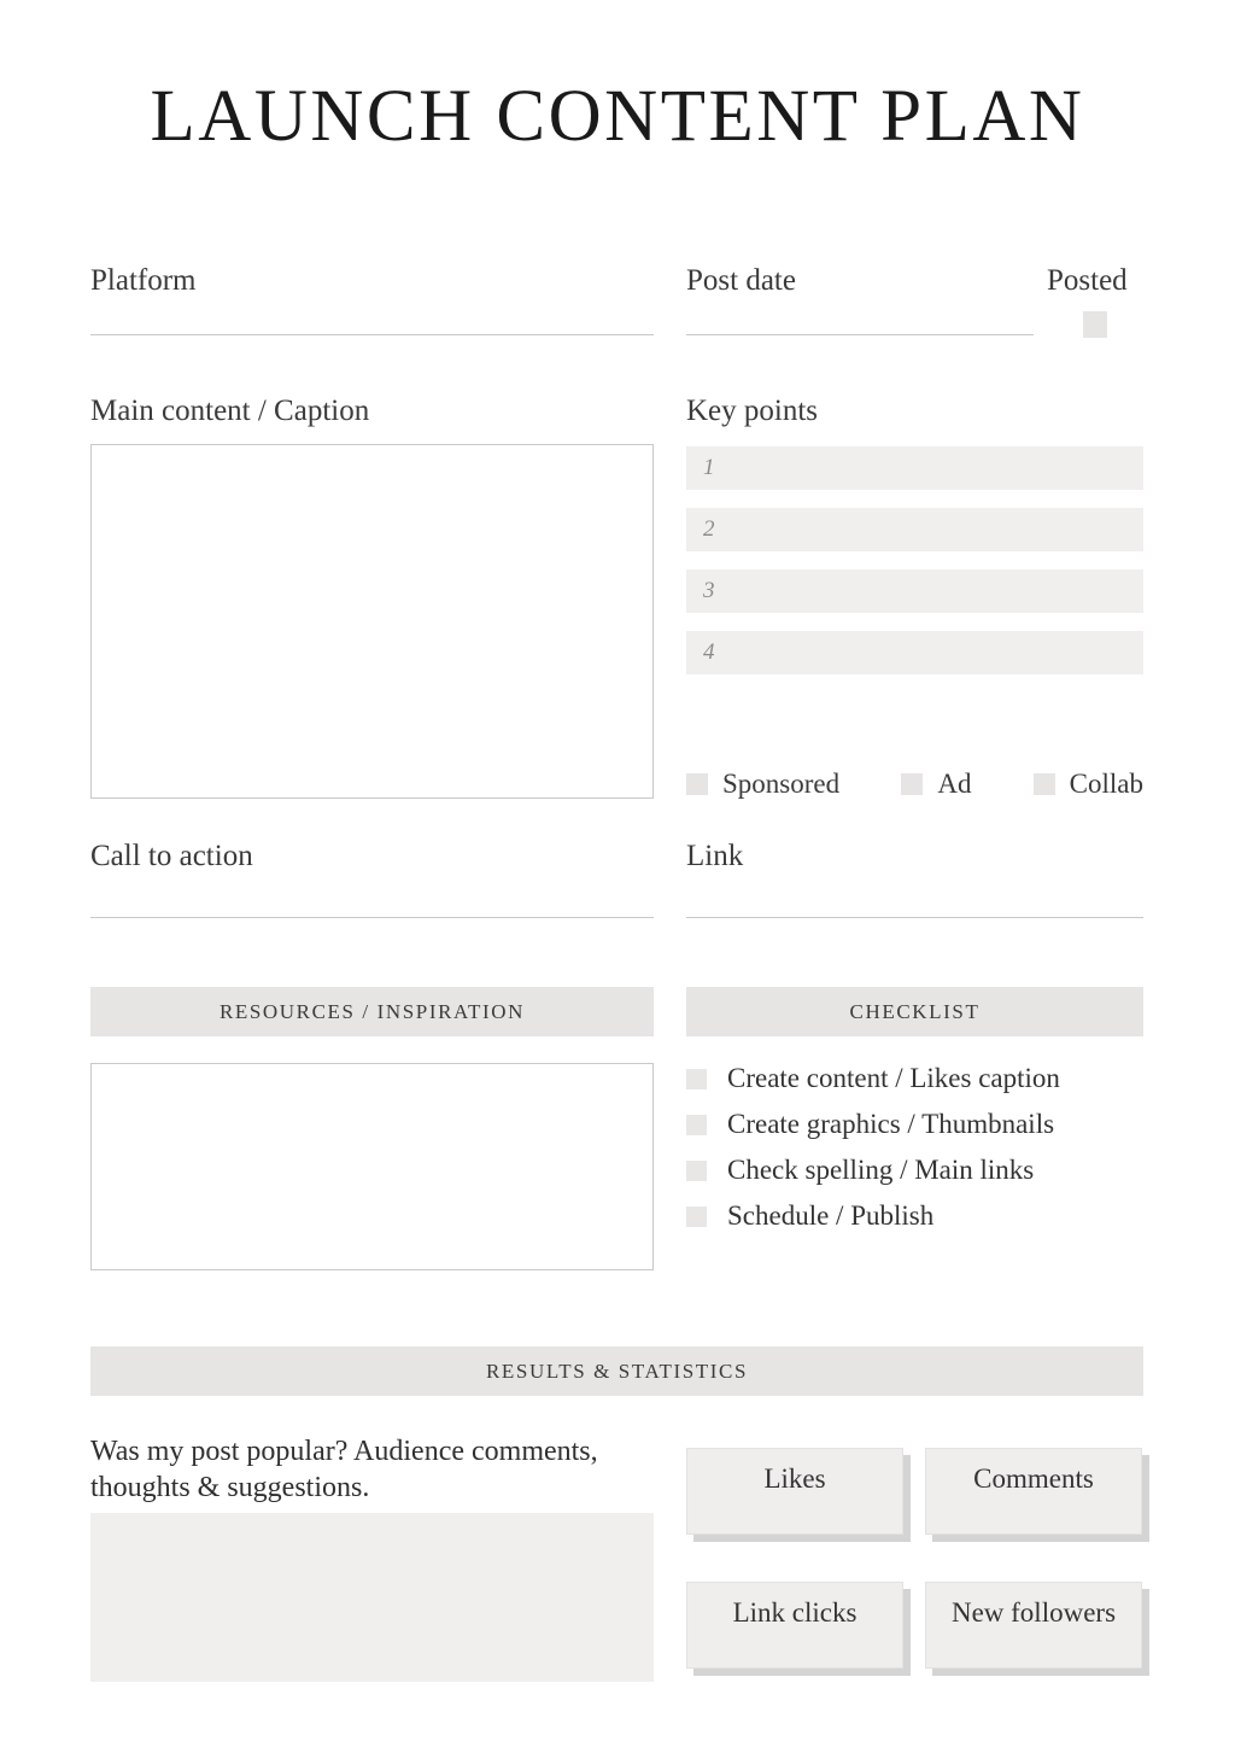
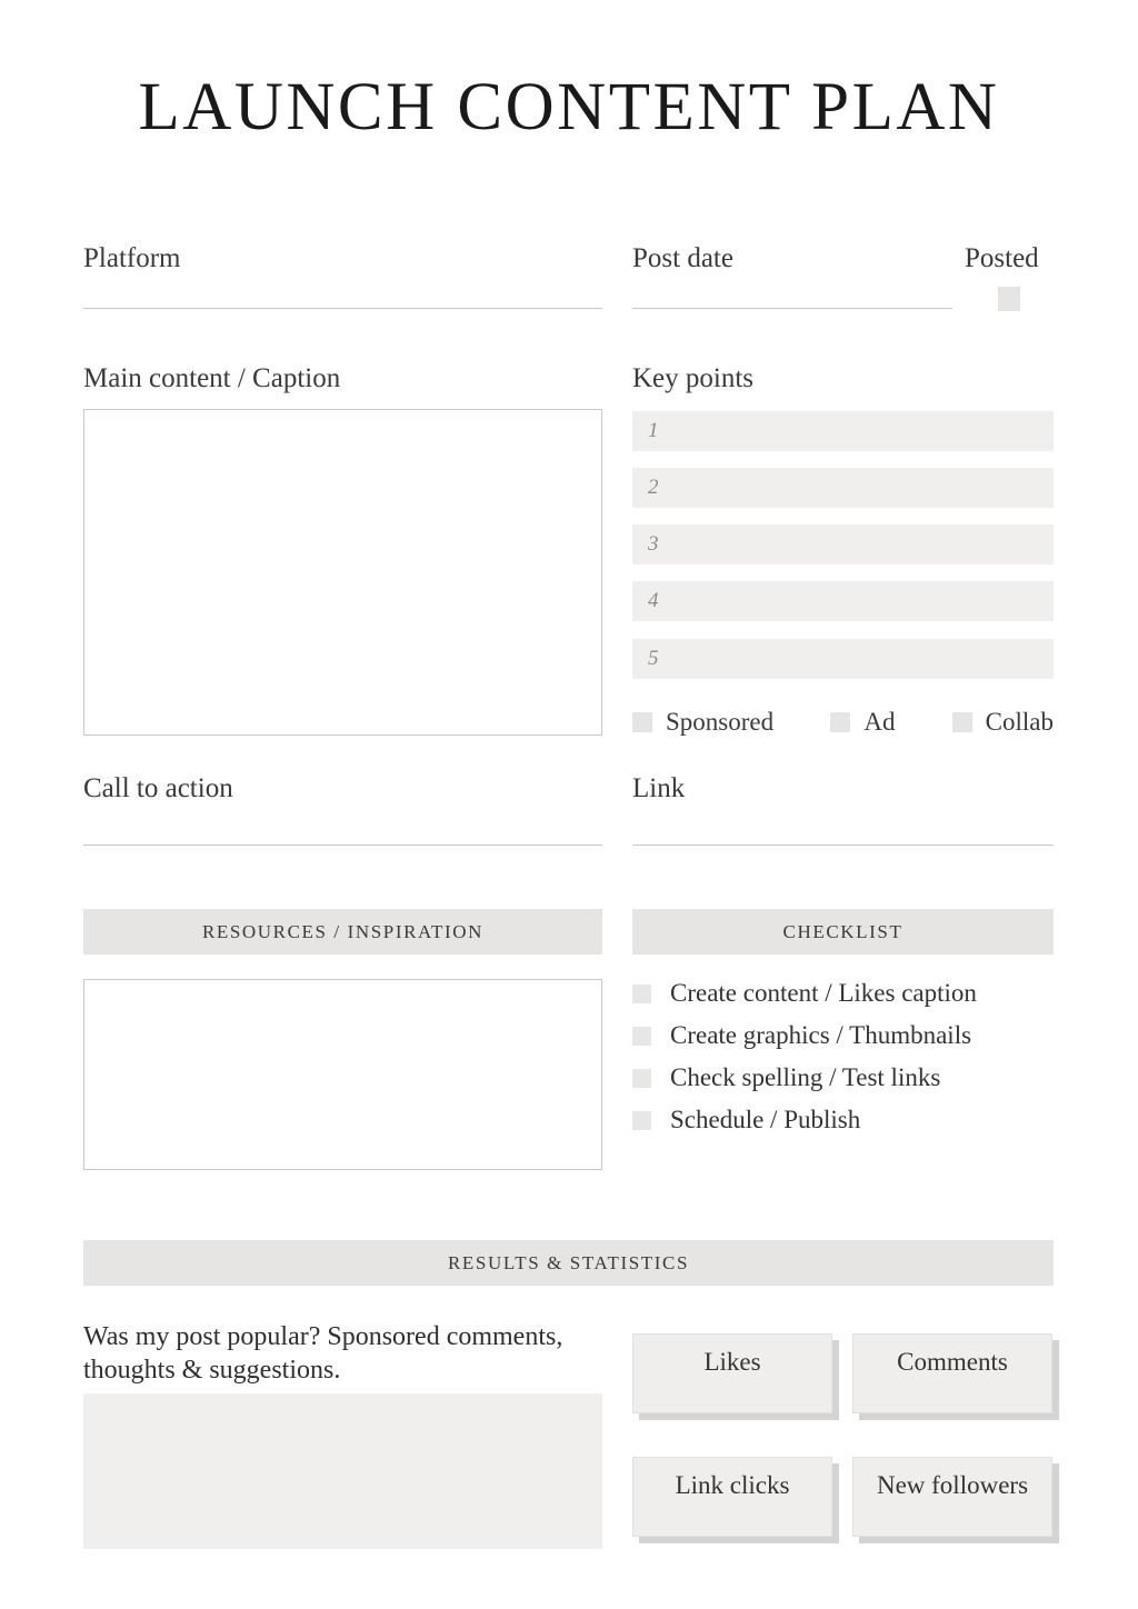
  LAUNCH CONTENT PLAN
  Platform
  Post date
  Posted
  Main content / Caption
  Key points
  1
  2
  3
  4
+ 5
  Sponsored
  Ad
  Collab
  Call to action
  Link
  RESOURCES / INSPIRATION
  CHECKLIST
  Create content / Likes caption
  Create graphics / Thumbnails
- Check spelling / Main links
+ Check spelling / Test links
  Schedule / Publish
  RESULTS & STATISTICS
- Was my post popular? Audience comments, thoughts & suggestions.
+ Was my post popular? Sponsored comments, thoughts & suggestions.
  Likes
  Comments
  Link clicks
  New followers
